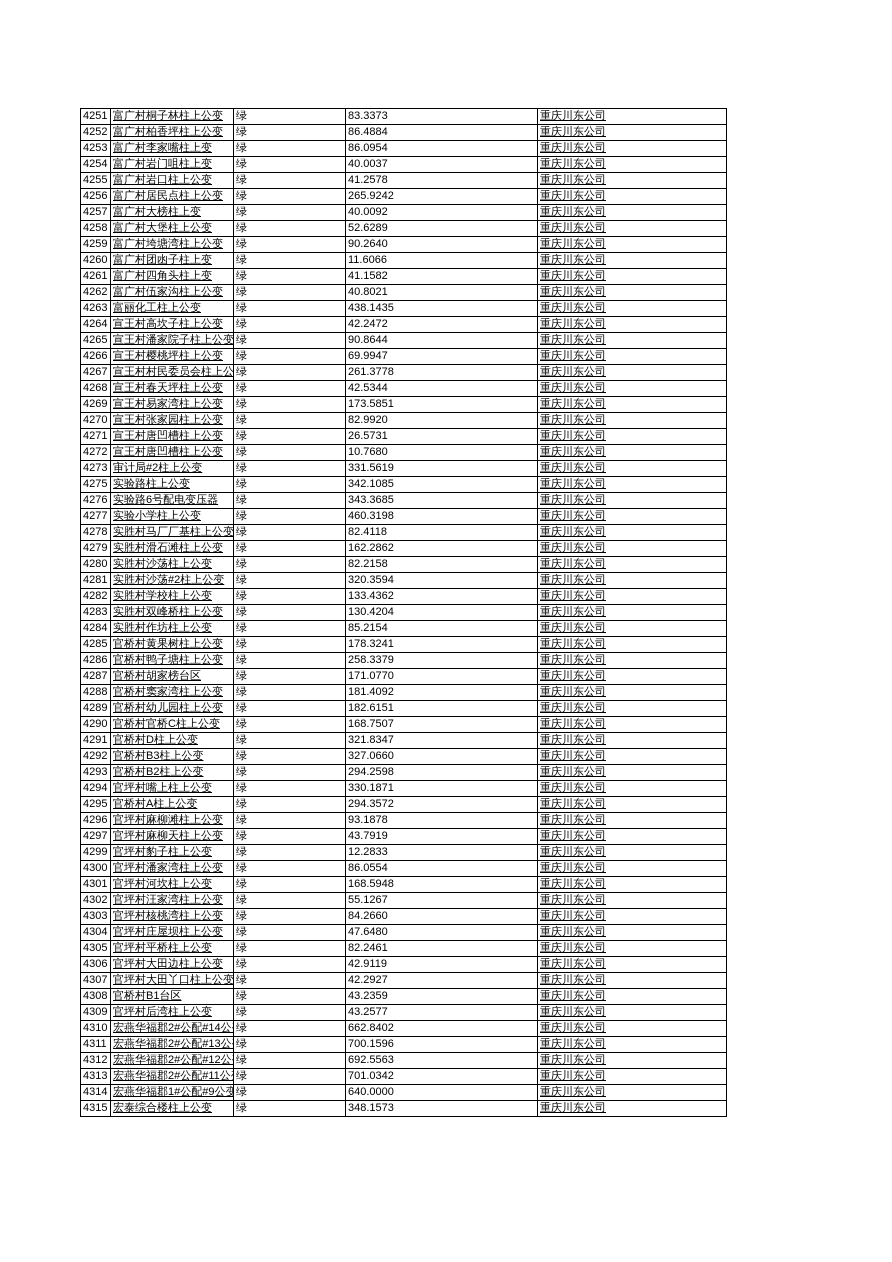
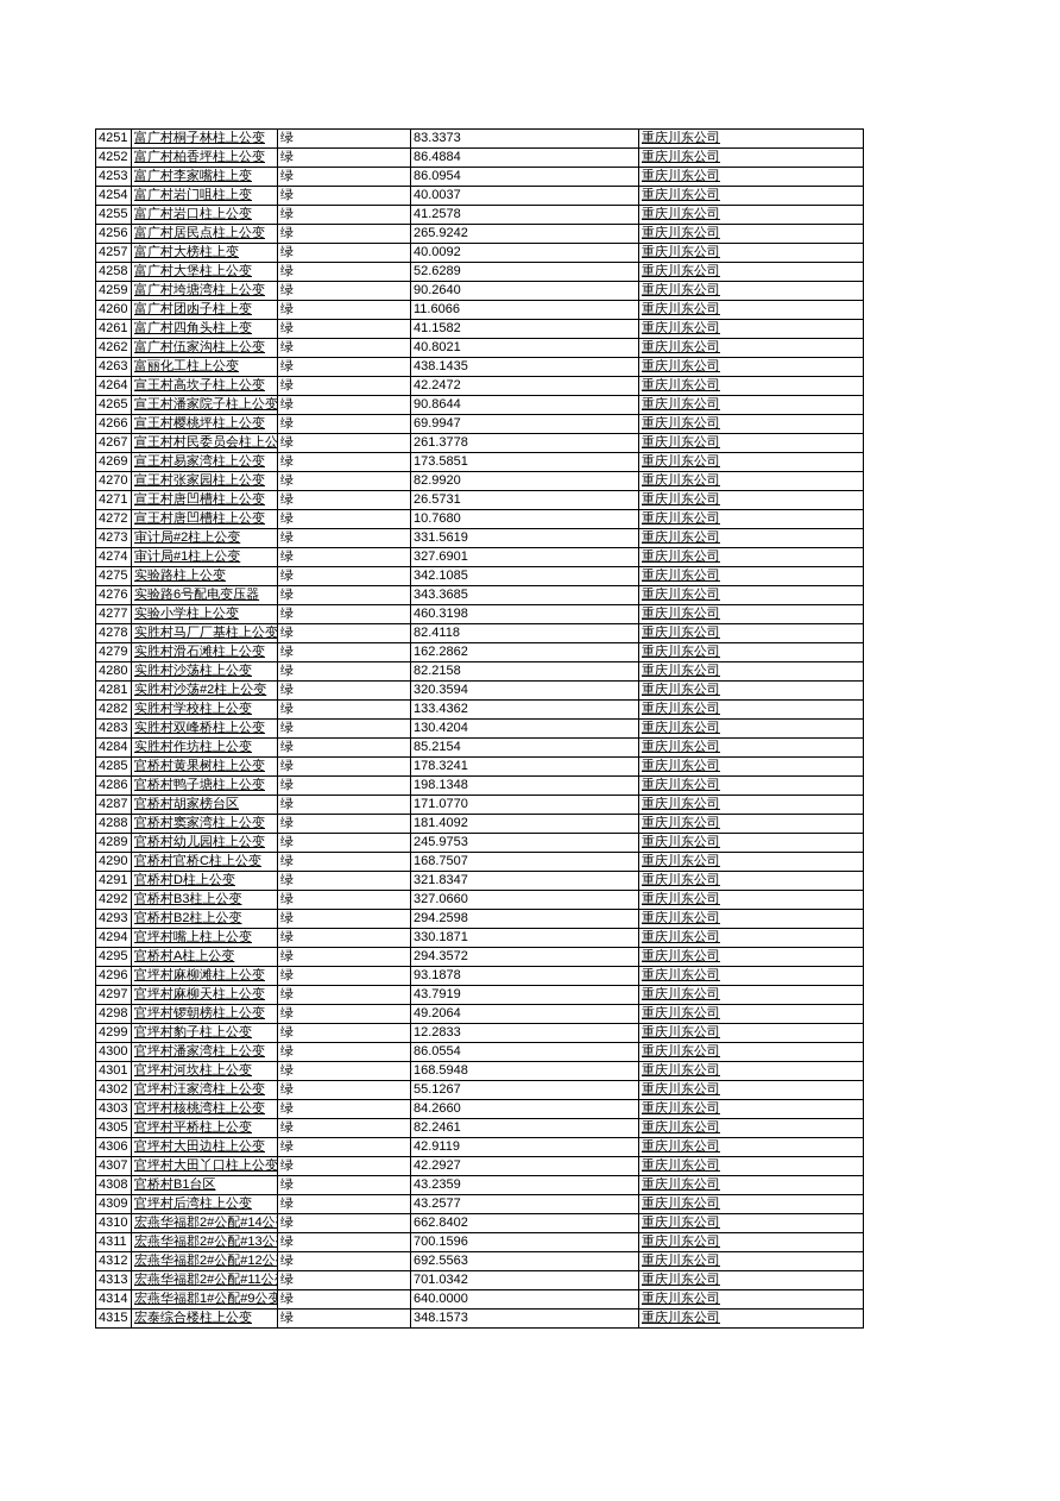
  4251	富广村桐子林柱上公变	绿	83.3373	重庆川东公司
  4252	富广村柏香坪柱上公变	绿	86.4884	重庆川东公司
  4253	富广村李家嘴柱上变	绿	86.0954	重庆川东公司
  4254	富广村岩门咀柱上变	绿	40.0037	重庆川东公司
  4255	富广村岩口柱上公变	绿	41.2578	重庆川东公司
  4256	富广村居民点柱上公变	绿	265.9242	重庆川东公司
  4257	富广村大榜柱上变	绿	40.0092	重庆川东公司
  4258	富广村大堡柱上公变	绿	52.6289	重庆川东公司
  4259	富广村垮塘湾柱上公变	绿	90.2640	重庆川东公司
  4260	富广村团凼子柱上变	绿	11.6066	重庆川东公司
  4261	富广村四角头柱上变	绿	41.1582	重庆川东公司
  4262	富广村伍家沟柱上公变	绿	40.8021	重庆川东公司
  4263	富丽化工柱上公变	绿	438.1435	重庆川东公司
  4264	宣王村高坎子柱上公变	绿	42.2472	重庆川东公司
  4265	宣王村潘家院子柱上公变	绿	90.8644	重庆川东公司
  4266	宣王村樱桃坪柱上公变	绿	69.9947	重庆川东公司
  4267	宣王村村民委员会柱上公	绿	261.3778	重庆川东公司
- 4268	宣王村春天坪柱上公变	绿	42.5344	重庆川东公司
  4269	宣王村易家湾柱上公变	绿	173.5851	重庆川东公司
  4270	宣王村张家园柱上公变	绿	82.9920	重庆川东公司
  4271	宣王村唐凹槽柱上公变	绿	26.5731	重庆川东公司
  4272	宣王村唐凹槽柱上公变	绿	10.7680	重庆川东公司
  4273	审计局#2柱上公变	绿	331.5619	重庆川东公司
+ 4274	审计局#1柱上公变	绿	327.6901	重庆川东公司
  4275	实验路柱上公变	绿	342.1085	重庆川东公司
  4276	实验路6号配电变压器	绿	343.3685	重庆川东公司
  4277	实验小学柱上公变	绿	460.3198	重庆川东公司
  4278	实胜村马厂厂基柱上公变	绿	82.4118	重庆川东公司
  4279	实胜村滑石滩柱上公变	绿	162.2862	重庆川东公司
  4280	实胜村沙荡柱上公变	绿	82.2158	重庆川东公司
  4281	实胜村沙荡#2柱上公变	绿	320.3594	重庆川东公司
  4282	实胜村学校柱上公变	绿	133.4362	重庆川东公司
  4283	实胜村双峰桥柱上公变	绿	130.4204	重庆川东公司
  4284	实胜村作坊柱上公变	绿	85.2154	重庆川东公司
  4285	官桥村黄果树柱上公变	绿	178.3241	重庆川东公司
- 4286	官桥村鸭子塘柱上公变	绿	258.3379	重庆川东公司
+ 4286	官桥村鸭子塘柱上公变	绿	198.1348	重庆川东公司
  4287	官桥村胡家榜台区	绿	171.0770	重庆川东公司
  4288	官桥村窦家湾柱上公变	绿	181.4092	重庆川东公司
- 4289	官桥村幼儿园柱上公变	绿	182.6151	重庆川东公司
+ 4289	官桥村幼儿园柱上公变	绿	245.9753	重庆川东公司
  4290	官桥村官桥C柱上公变	绿	168.7507	重庆川东公司
  4291	官桥村D柱上公变	绿	321.8347	重庆川东公司
  4292	官桥村B3柱上公变	绿	327.0660	重庆川东公司
  4293	官桥村B2柱上公变	绿	294.2598	重庆川东公司
  4294	官坪村嘴上柱上公变	绿	330.1871	重庆川东公司
  4295	官桥村A柱上公变	绿	294.3572	重庆川东公司
  4296	官坪村麻柳滩柱上公变	绿	93.1878	重庆川东公司
  4297	官坪村麻柳天柱上公变	绿	43.7919	重庆川东公司
+ 4298	官坪村锣朝榜柱上公变	绿	49.2064	重庆川东公司
  4299	官坪村豹子柱上公变	绿	12.2833	重庆川东公司
  4300	官坪村潘家湾柱上公变	绿	86.0554	重庆川东公司
  4301	官坪村河坎柱上公变	绿	168.5948	重庆川东公司
  4302	官坪村汪家湾柱上公变	绿	55.1267	重庆川东公司
  4303	官坪村核桃湾柱上公变	绿	84.2660	重庆川东公司
- 4304	官坪村庄屋坝柱上公变	绿	47.6480	重庆川东公司
  4305	官坪村平桥柱上公变	绿	82.2461	重庆川东公司
  4306	官坪村大田边柱上公变	绿	42.9119	重庆川东公司
  4307	官坪村大田丫口柱上公变	绿	42.2927	重庆川东公司
  4308	官桥村B1台区	绿	43.2359	重庆川东公司
  4309	官坪村后湾柱上公变	绿	43.2577	重庆川东公司
  4310	宏燕华福郡2#公配#14公	绿	662.8402	重庆川东公司
  4311	宏燕华福郡2#公配#13公	绿	700.1596	重庆川东公司
  4312	宏燕华福郡2#公配#12公	绿	692.5563	重庆川东公司
  4313	宏燕华福郡2#公配#11公	绿	701.0342	重庆川东公司
  4314	宏燕华福郡1#公配#9公变	绿	640.0000	重庆川东公司
  4315	宏泰综合楼柱上公变	绿	348.1573	重庆川东公司
